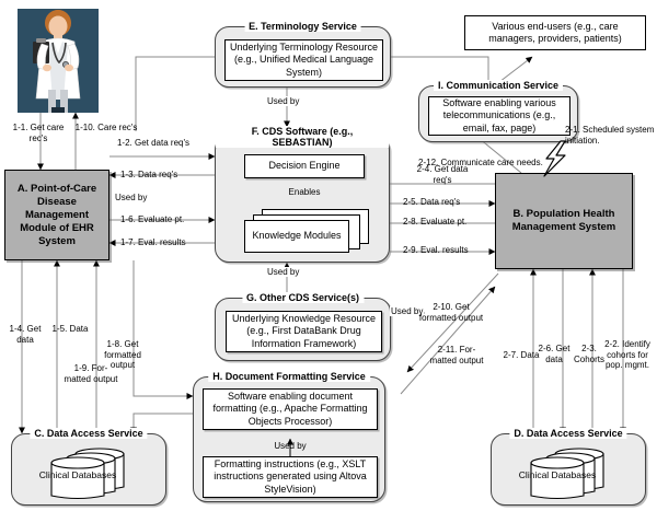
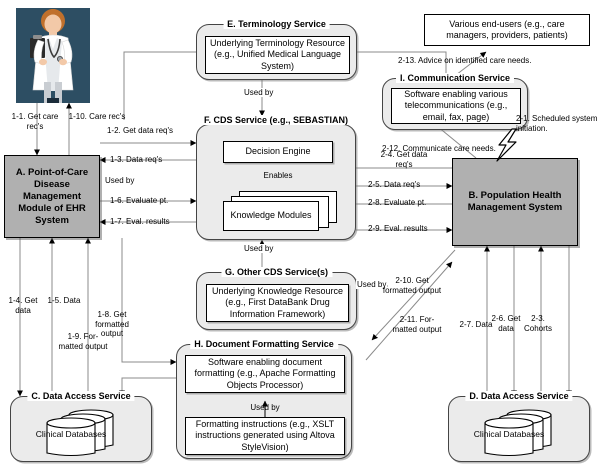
  A. Point-of-Care Disease Management Module of EHR System
  B. Population Health Management System
  E. Terminology Service
  Underlying Terminology Resource (e.g., Unified Medical Language System)
  Used by
- F. CDS Software (e.g., SEBASTIAN)
+ F. CDS Service (e.g., SEBASTIAN)
  Decision Engine
  Enables
  Knowledge Modules
  Used by
  G. Other CDS Service(s)
  Underlying Knowledge Resource (e.g., First DataBank Drug Information Framework)
  H. Document Formatting Service
  Software enabling document formatting (e.g., Apache Formatting Objects Processor)
  Used by
  Formatting instructions (e.g., XSLT instructions generated using Altova StyleVision)
  Used by
  I. Communication Service
  Software enabling various telecommunications (e.g., email, fax, page)
  Various end-users (e.g., care managers, providers, patients)
  C. Data Access Service
  Clinical Databases
  D. Data Access Service
  Clinical Databases
  1-1. Get care rec's
  1-10. Care rec's
  1-2. Get data req's
  1-3. Data req's
  Used by
  1-6. Evaluate pt.
  1-7. Eval. results
  1-4. Get data
  1-5. Data
  1-9. For- matted output
  1-8. Get formatted output
  2-1. Scheduled system initiation.
- 2-2. Identify cohorts for pop. mgmt.
  2-3. Cohorts
  2-4. Get data req's
  2-5. Data req's
  2-6. Get data
  2-7. Data
  2-8. Evaluate pt.
  2-9. Eval. results
  2-10. Get formatted output
  2-11. For- matted output
  2-12. Communicate care needs.
+ 2-13. Advice on identified care needs.
